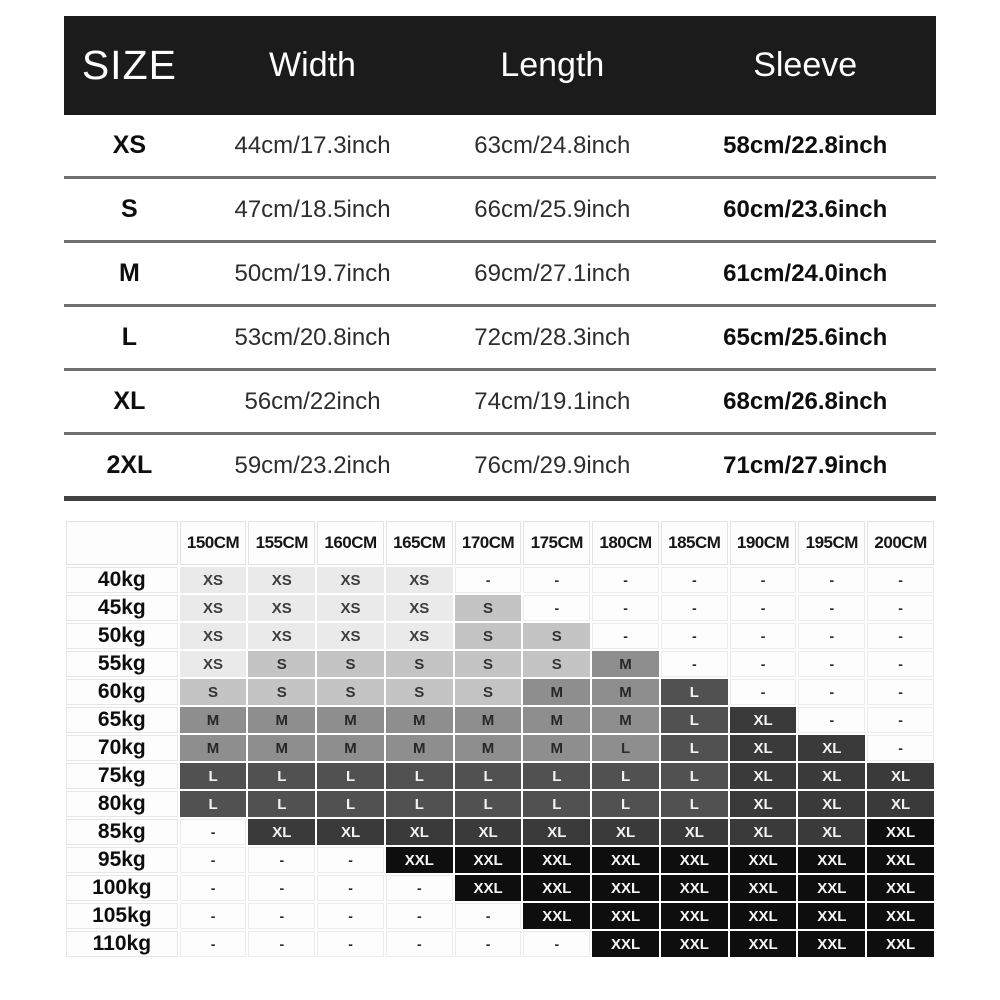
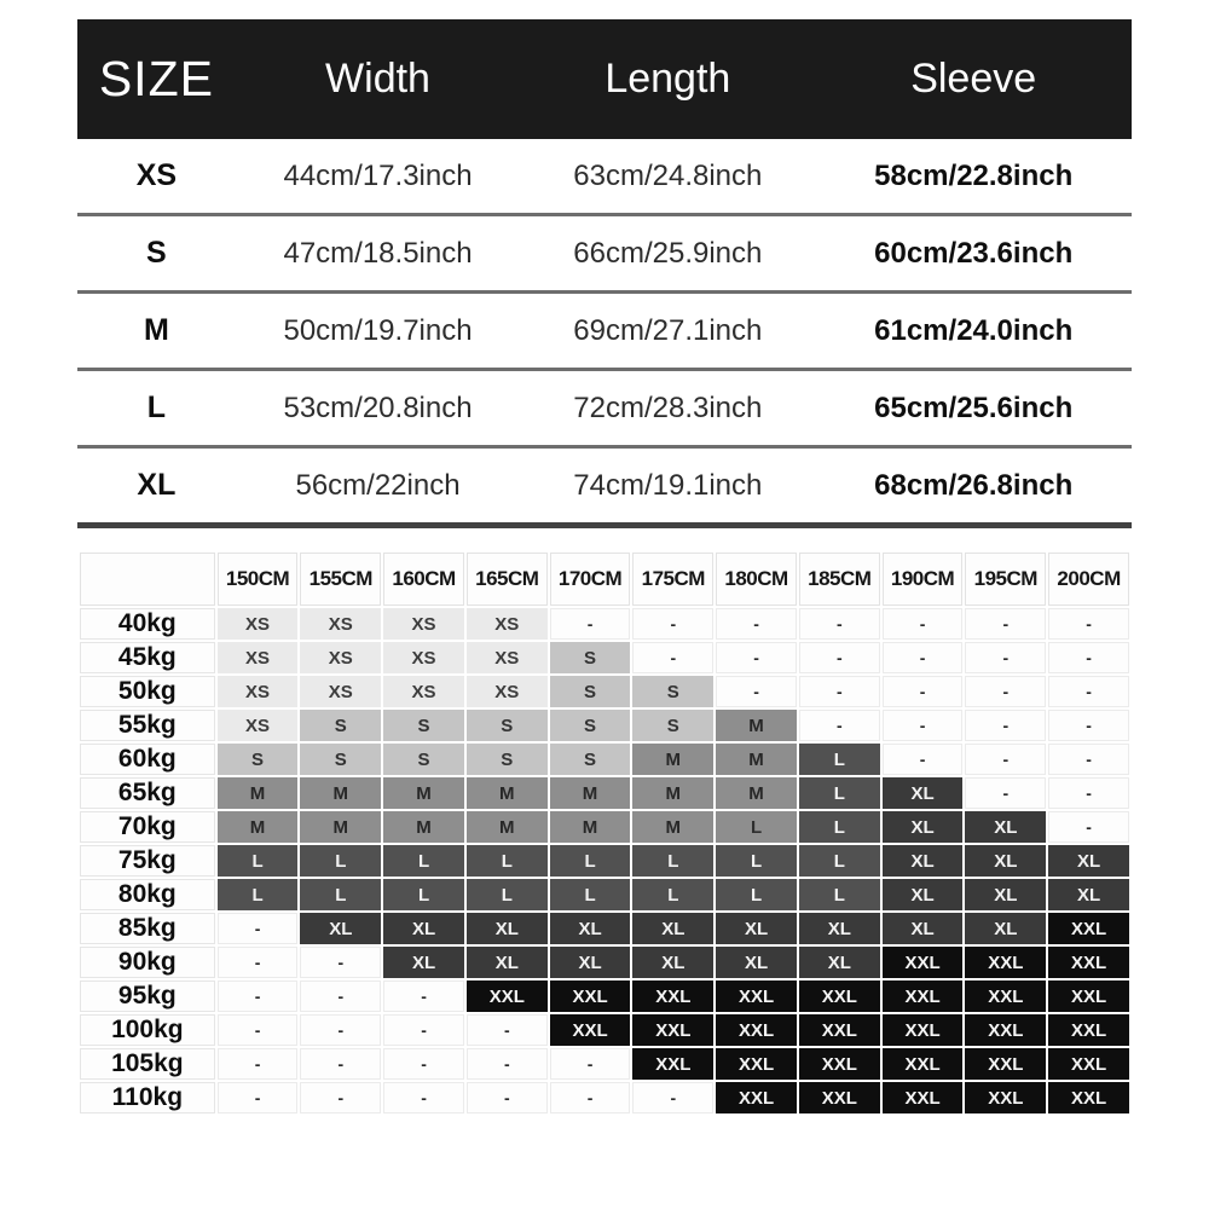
  SIZE	Width	Length	Sleeve
  XS	44cm/17.3inch	63cm/24.8inch	58cm/22.8inch
  S	47cm/18.5inch	66cm/25.9inch	60cm/23.6inch
  M	50cm/19.7inch	69cm/27.1inch	61cm/24.0inch
  L	53cm/20.8inch	72cm/28.3inch	65cm/25.6inch
  XL	56cm/22inch	74cm/19.1inch	68cm/26.8inch
- 2XL	59cm/23.2inch	76cm/29.9inch	71cm/27.9inch
  	150CM	155CM	160CM	165CM	170CM	175CM	180CM	185CM	190CM	195CM	200CM
  40kg	XS	XS	XS	XS	-	-	-	-	-	-	-
  45kg	XS	XS	XS	XS	S	-	-	-	-	-	-
  50kg	XS	XS	XS	XS	S	S	-	-	-	-	-
  55kg	XS	S	S	S	S	S	M	-	-	-	-
  60kg	S	S	S	S	S	M	M	L	-	-	-
  65kg	M	M	M	M	M	M	M	L	XL	-	-
  70kg	M	M	M	M	M	M	L	L	XL	XL	-
  75kg	L	L	L	L	L	L	L	L	XL	XL	XL
  80kg	L	L	L	L	L	L	L	L	XL	XL	XL
  85kg	-	XL	XL	XL	XL	XL	XL	XL	XL	XL	XXL
+ 90kg	-	-	XL	XL	XL	XL	XL	XL	XXL	XXL	XXL
  95kg	-	-	-	XXL	XXL	XXL	XXL	XXL	XXL	XXL	XXL
  100kg	-	-	-	-	XXL	XXL	XXL	XXL	XXL	XXL	XXL
  105kg	-	-	-	-	-	XXL	XXL	XXL	XXL	XXL	XXL
  110kg	-	-	-	-	-	-	XXL	XXL	XXL	XXL	XXL
